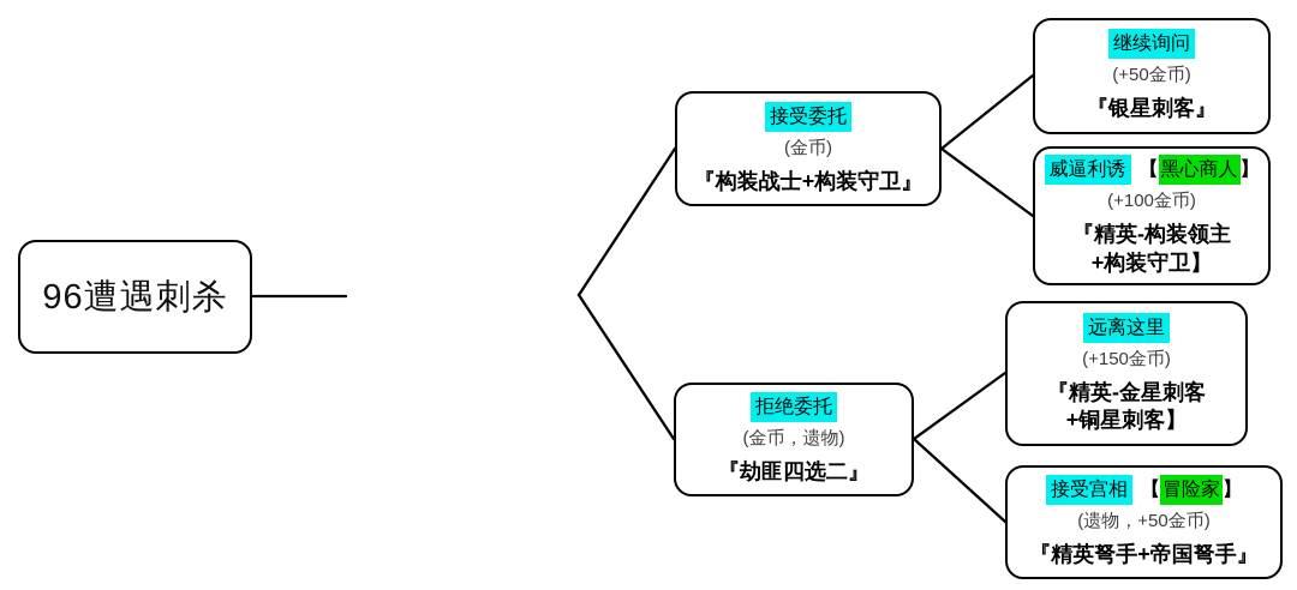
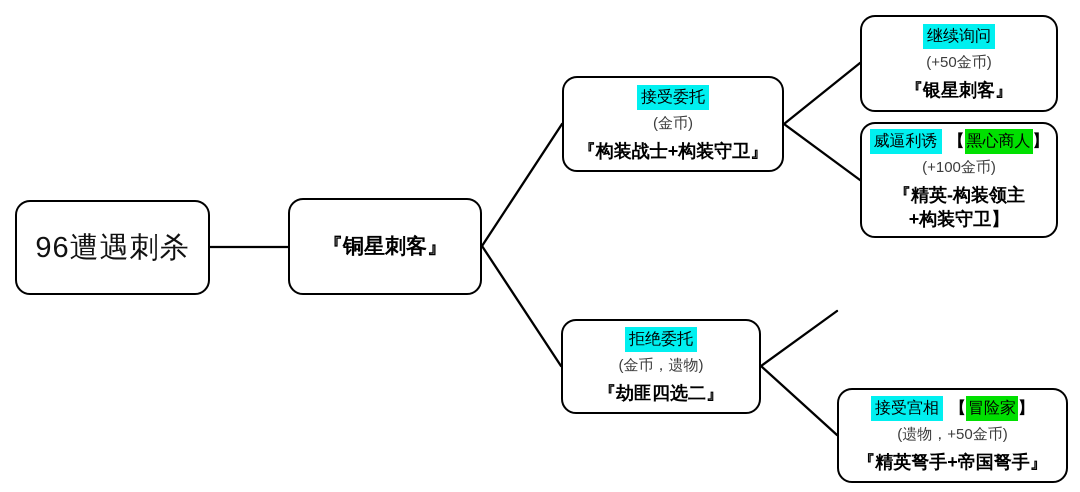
  96遭遇刺杀
+ 『铜星刺客』
  接受委托
  (金币)
  『构装战士+构装守卫』
  拒绝委托
  (金币，遗物)
  『劫匪四选二』
  继续询问
  (+50金币)
  『银星刺客』
  威逼利诱
  【
  黑心商人
  】
  (+100金币)
  『精英-构装领主+构装守卫】
- 远离这里
- (+150金币)
- 『精英-金星刺客+铜星刺客】
  接受宫相
  【
  冒险家
  】
  (遗物，+50金币)
  『精英弩手+帝国弩手』
